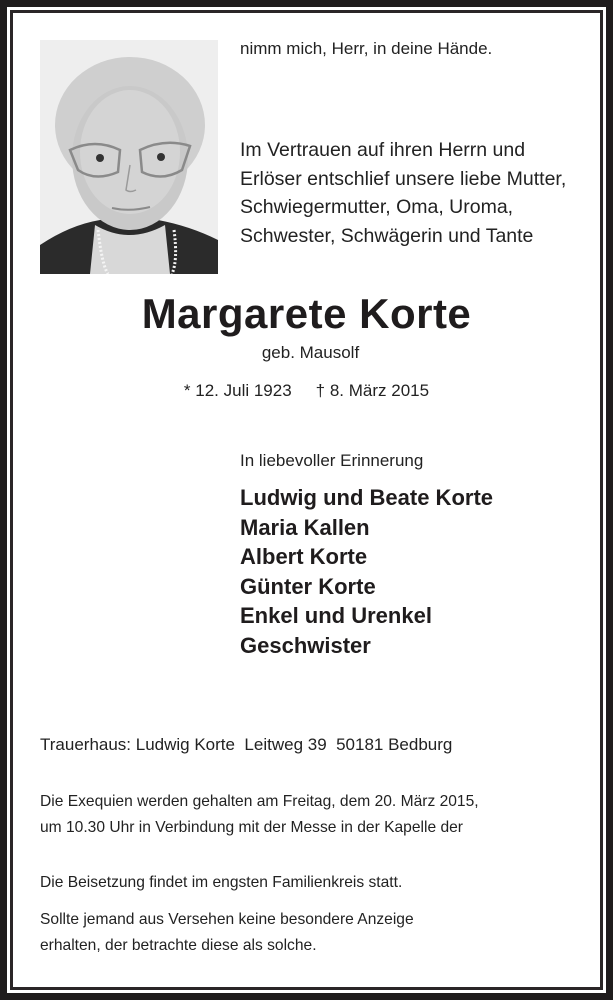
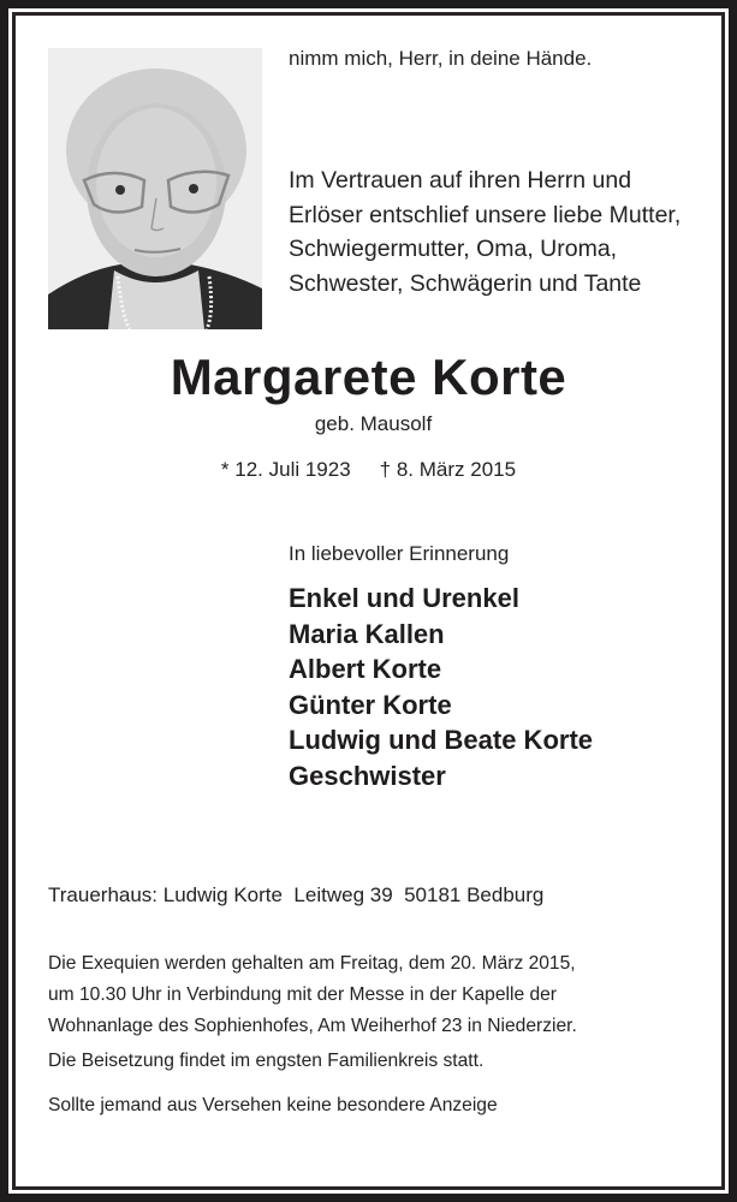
  nimm mich, Herr, in deine Hände.
  Im Vertrauen auf ihren Herrn und
  Erlöser entschlief unsere liebe Mutter,
  Schwiegermutter, Oma, Uroma,
  Schwester, Schwägerin und Tante
  Margarete Korte
  geb. Mausolf
  * 12. Juli 1923 † 8. März 2015
  In liebevoller Erinnerung
- Ludwig und Beate Korte
+ Enkel und Urenkel
  Maria Kallen
  Albert Korte
  Günter Korte
- Enkel und Urenkel
+ Ludwig und Beate Korte
  Geschwister
  Trauerhaus: Ludwig Korte Leitweg 39 50181 Bedburg
  Die Exequien werden gehalten am Freitag, dem 20. März 2015,
  um 10.30 Uhr in Verbindung mit der Messe in der Kapelle der
+ Wohnanlage des Sophienhofes, Am Weiherhof 23 in Niederzier.
  Die Beisetzung findet im engsten Familienkreis statt.
  Sollte jemand aus Versehen keine besondere Anzeige
- erhalten, der betrachte diese als solche.
